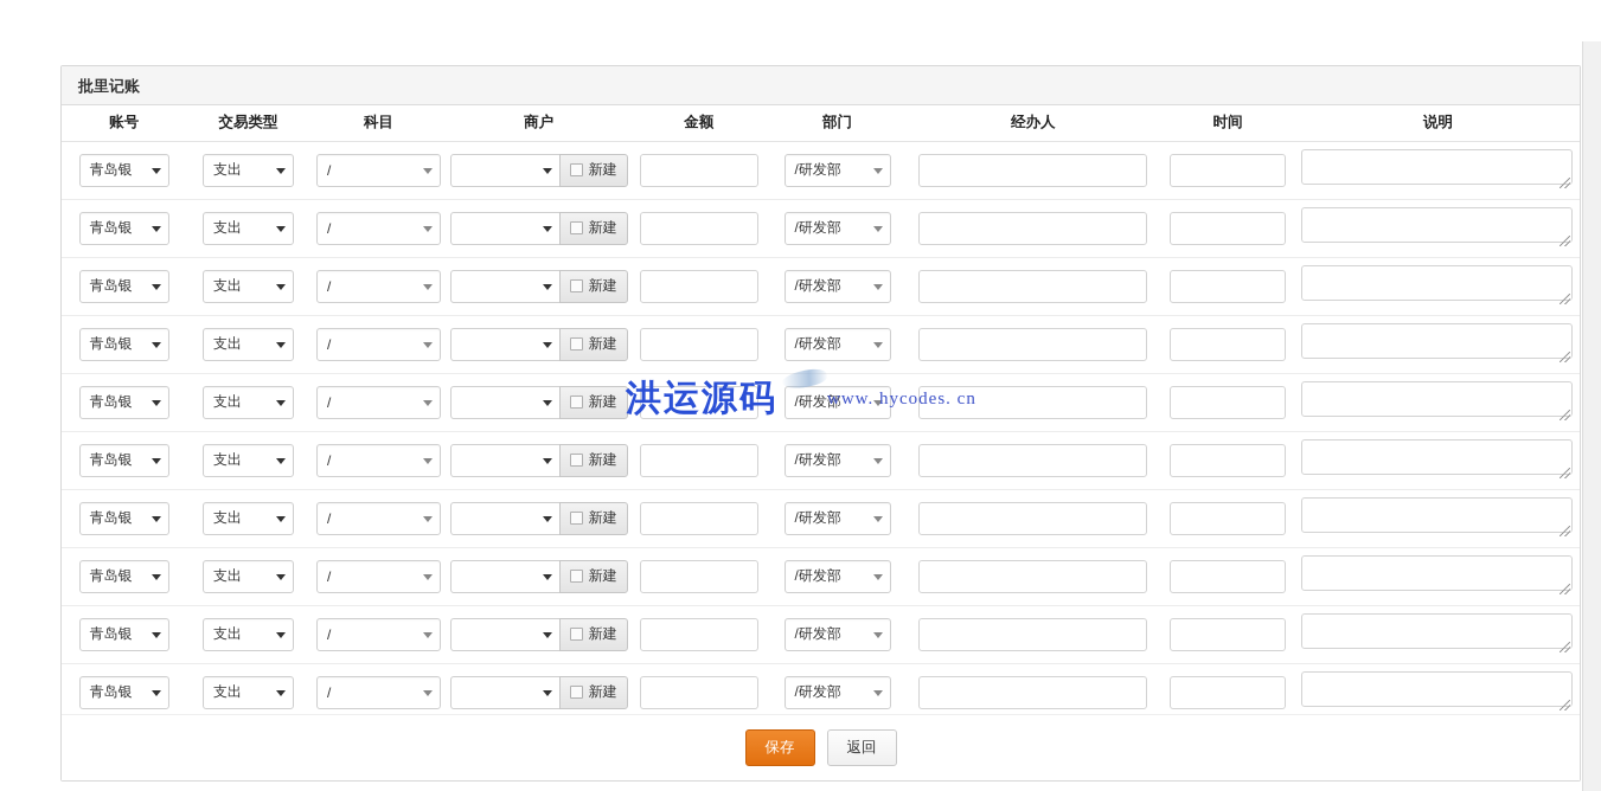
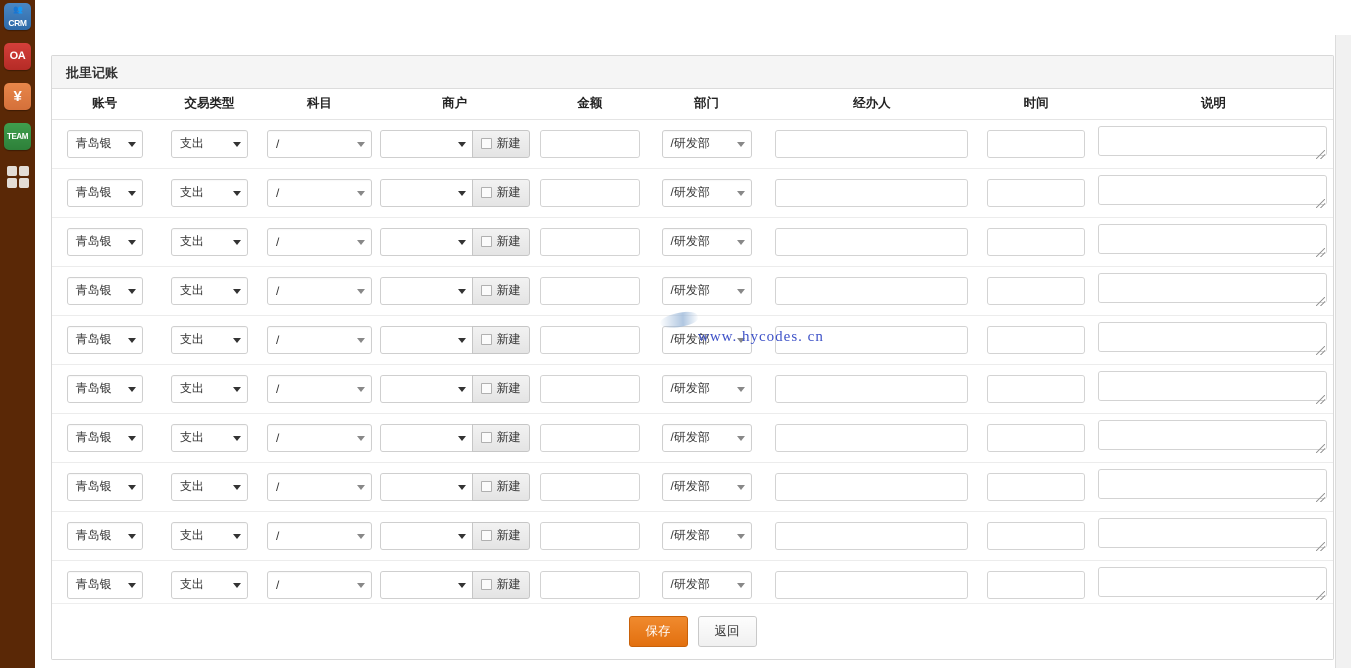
+ 👥
+ CRM
+ OA
+ ¥
+ TEAM
  批里记账
  账号	交易类型	科目	商户	金额	部门	经办人	时间	说明
  青岛银	支出	/	新建		/研发部
  青岛银	支出	/	新建		/研发部
  青岛银	支出	/	新建		/研发部
  青岛银	支出	/	新建		/研发部
  青岛银	支出	/	新建		/研发部
  青岛银	支出	/	新建		/研发部
  青岛银	支出	/	新建		/研发部
  青岛银	支出	/	新建		/研发部
  青岛银	支出	/	新建		/研发部
  青岛银	支出	/	新建		/研发部
  保存
  返回
- 洪运源码
  www. hycodes. cn
